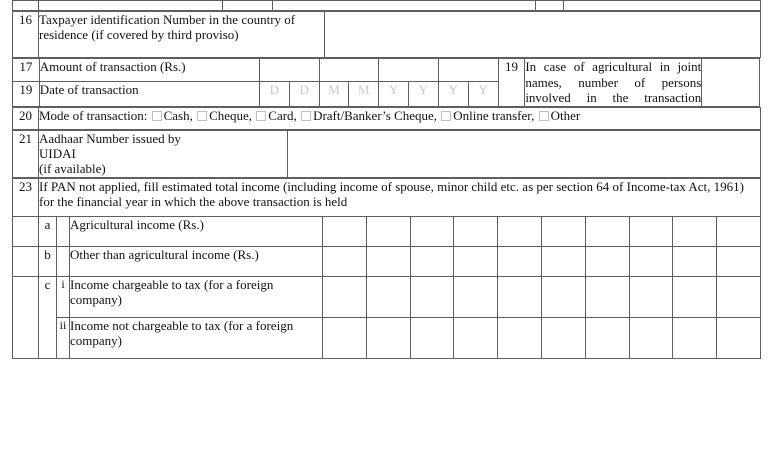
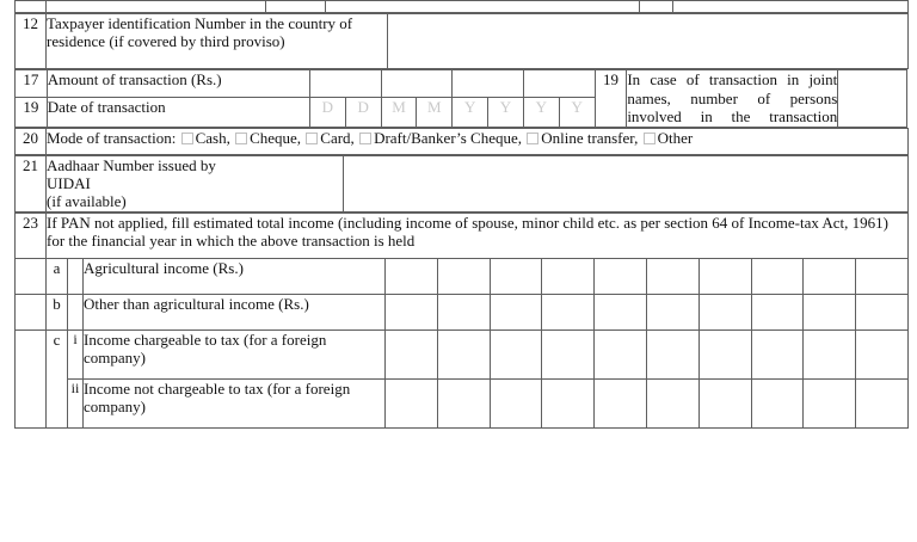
- 16	Taxpayer identification Number in the country of residence (if covered by third proviso)
+ 12	Taxpayer identification Number in the country of residence (if covered by third proviso)
- 17	Amount of transaction (Rs.)					19	In case of agricultural in joint names, number of persons involved in the transaction
+ 17	Amount of transaction (Rs.)					19	In case of transaction in joint names, number of persons involved in the transaction
  19	Date of transaction	D	D	M	M	Y	Y	Y	Y
  20	Mode of transaction: Cash, Cheque, Card, Draft/Banker’s Cheque, Online transfer, Other
  21	Aadhaar Number issued by UIDAI (if available)
  23	If PAN not applied, fill estimated total income (including income of spouse, minor child etc. as per section 64 of Income-tax Act, 1961) for the financial year in which the above transaction is held
  	a		Agricultural income (Rs.)
  	b		Other than agricultural income (Rs.)
  	c	i	Income chargeable to tax (for a foreign company)
  ii	Income not chargeable to tax (for a foreign company)
